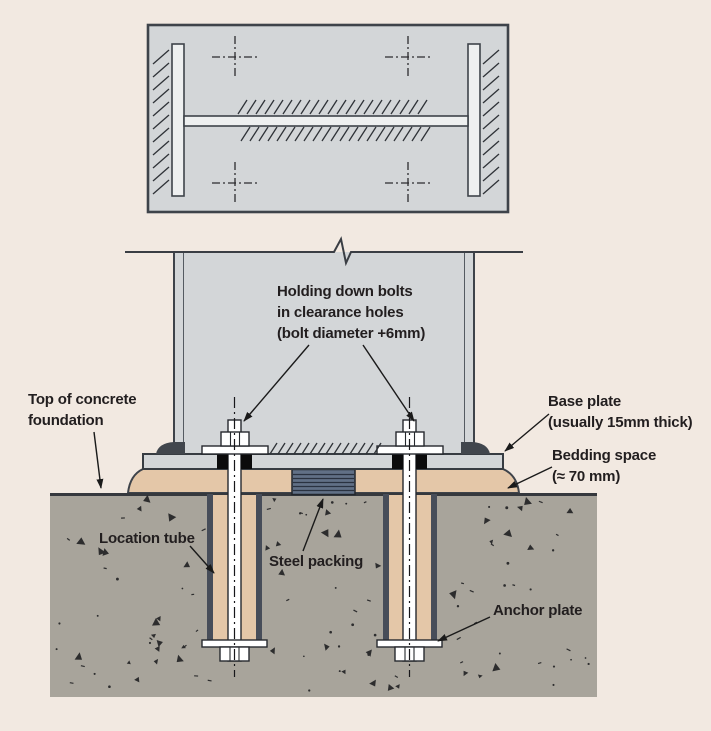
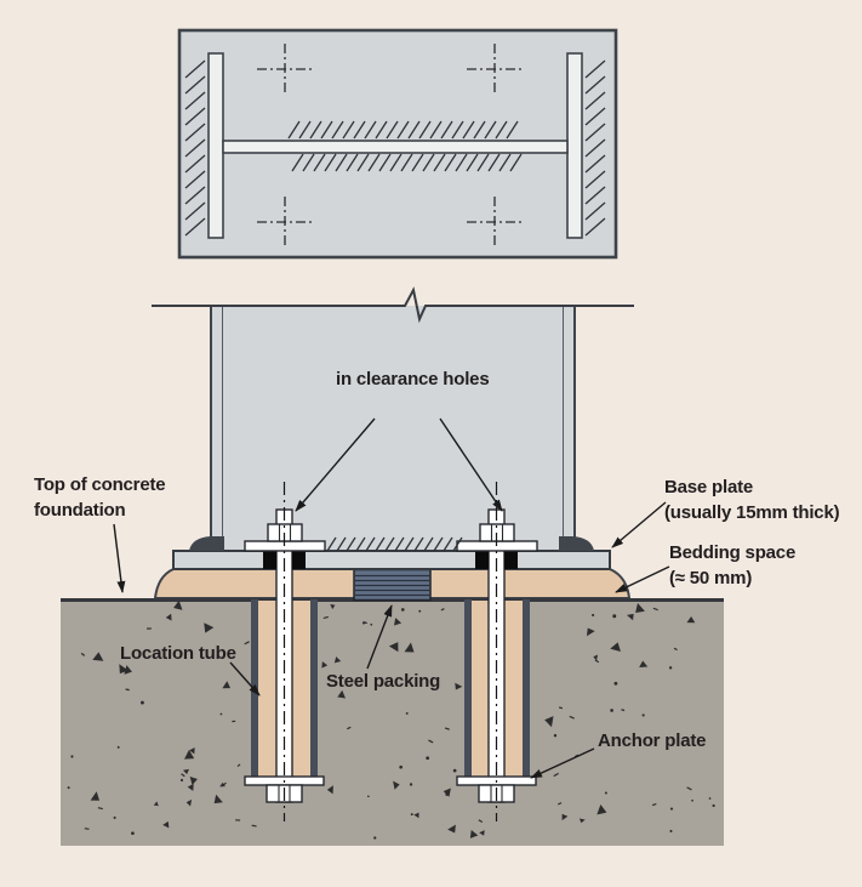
- Holding down bolts
  in clearance holes
- (bolt diameter +6mm)
  Top of concrete
  foundation
  Base plate
  (usually 15mm thick)
  Bedding space
- (≈ 70 mm)
+ (≈ 50 mm)
  Location tube
  Steel packing
  Anchor plate
